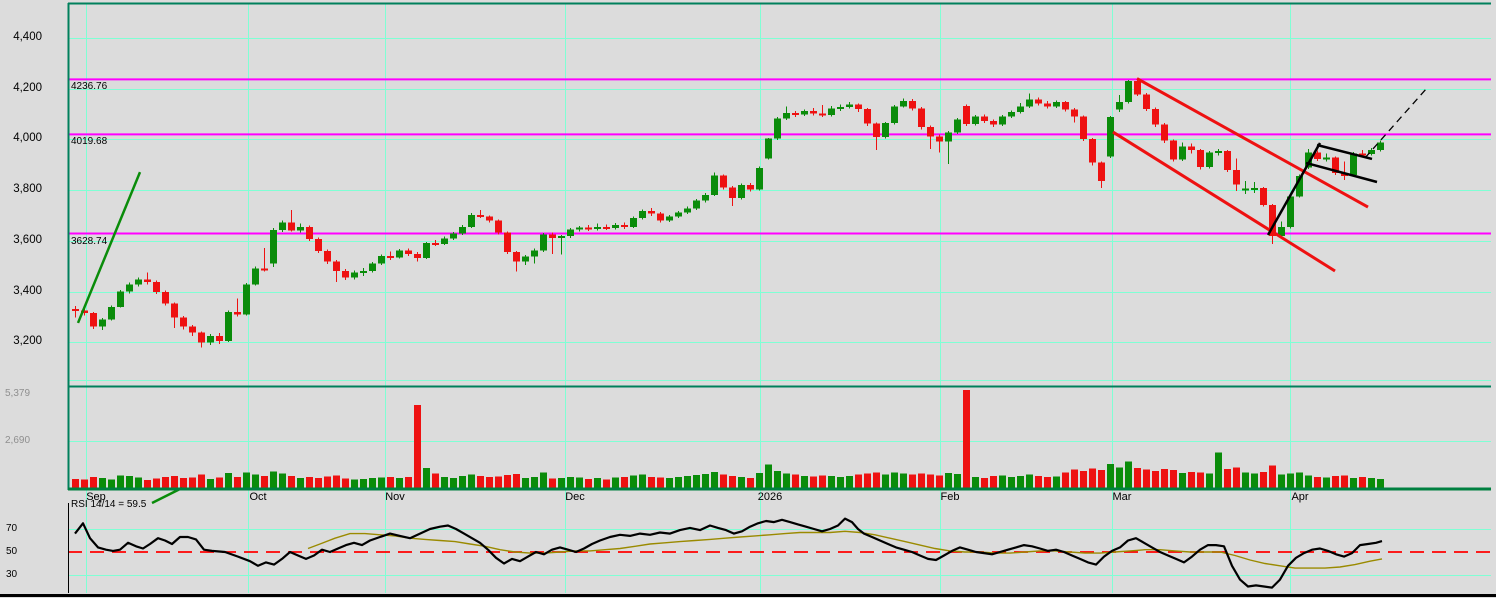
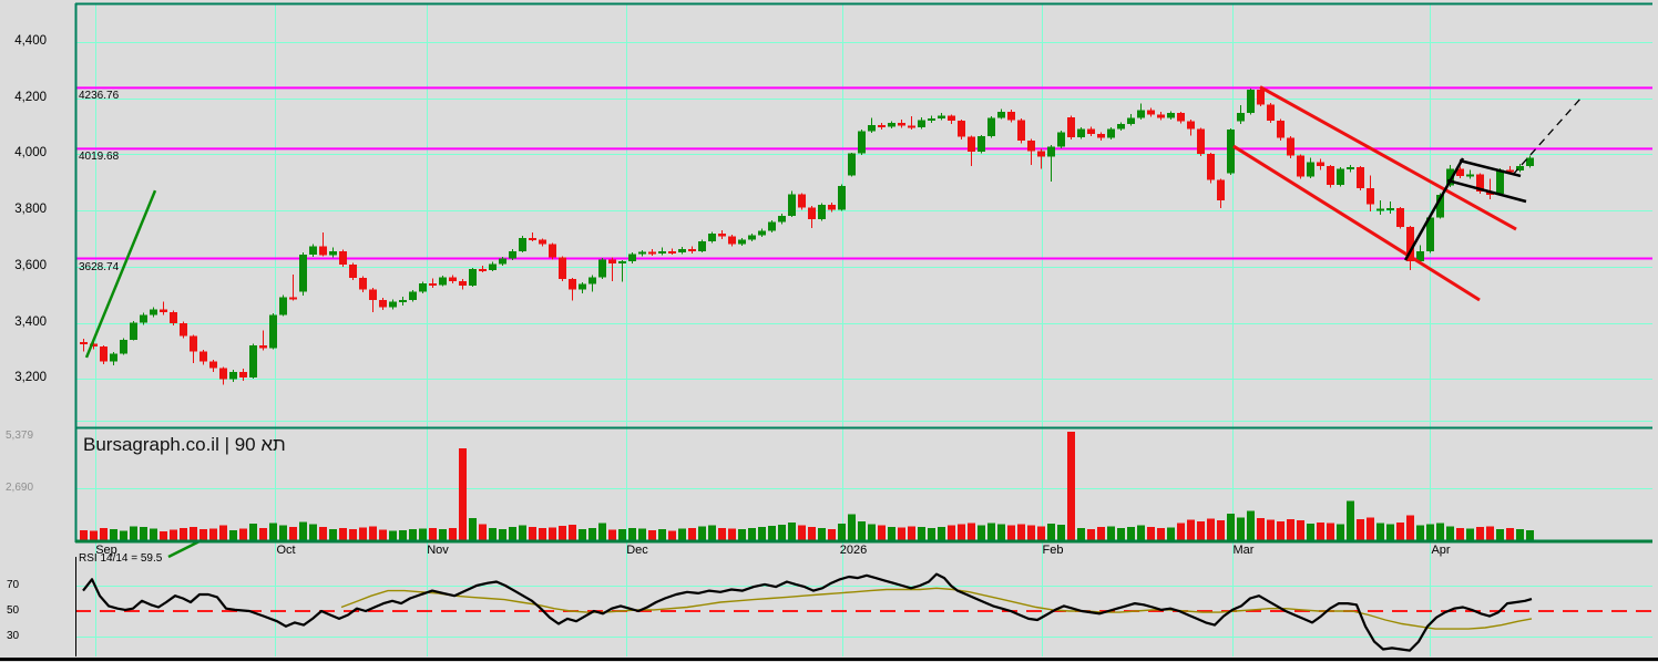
+ Bursagraph.co.il | 90 תא
  RSI 14/14 = 59.5
  4,400
  4,200
  4,000
  3,800
  3,600
  3,400
  3,200
  5,379
  2,690
  70
  50
  30
  Sep
  Oct
  Nov
  Dec
  2026
  Feb
  Mar
  Apr
  4236.76
  4019.68
  3628.74
